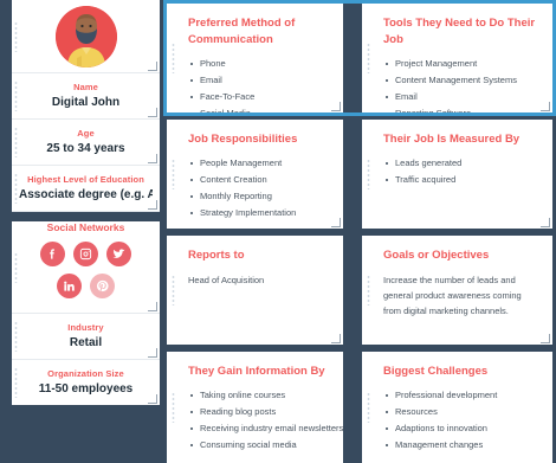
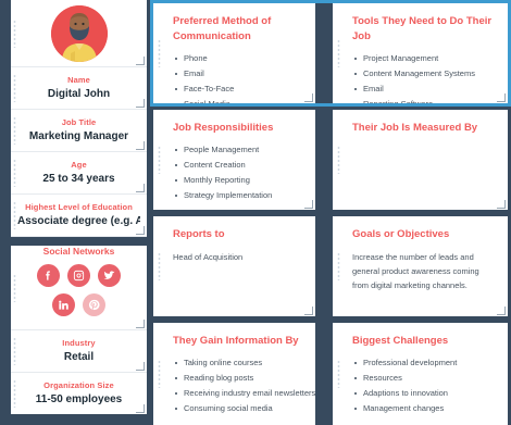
  Name
  Digital John
+ Job Title
+ Marketing Manager
  Age
  25 to 34 years
  Highest Level of Education
  Associate degree (e.g. A
  Social Networks
  Industry
  Retail
  Organization Size
  11-50 employees
  Preferred Method of Communication
  Phone
  Email
  Face-To-Face
  Tools They Need to Do Their Job
  Project Management
  Content Management Systems
  Email
  Job Responsibilities
  People Management
  Content Creation
  Monthly Reporting
  Strategy Implementation
  Their Job Is Measured By
- Leads generated
- Traffic acquired
  Reports to
  Head of Acquisition
  Goals or Objectives
  Increase the number of leads and general product awareness coming from digital marketing channels.
  They Gain Information By
  Taking online courses
  Reading blog posts
  Receiving industry email newsletters
  Consuming social media
  Biggest Challenges
  Professional development
  Resources
  Adaptions to innovation
  Management changes
